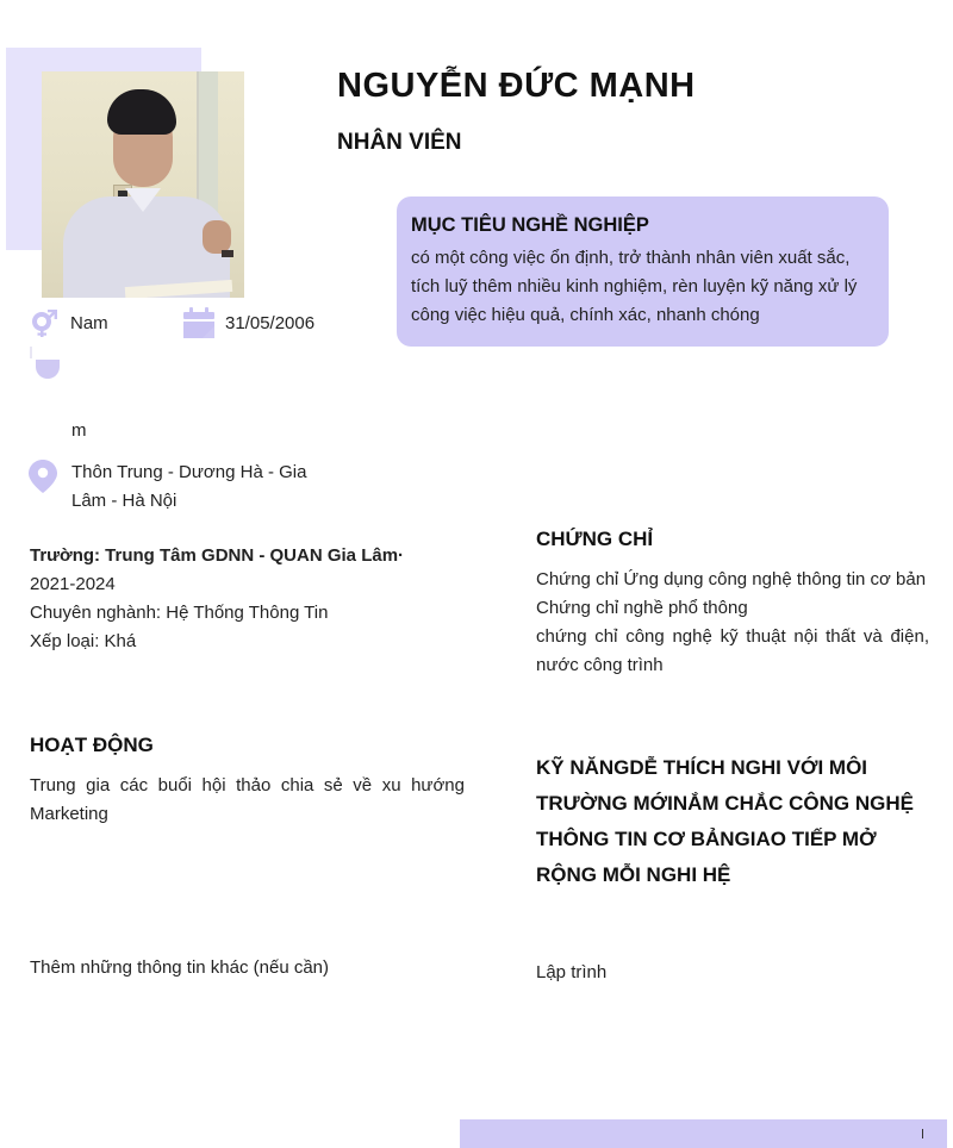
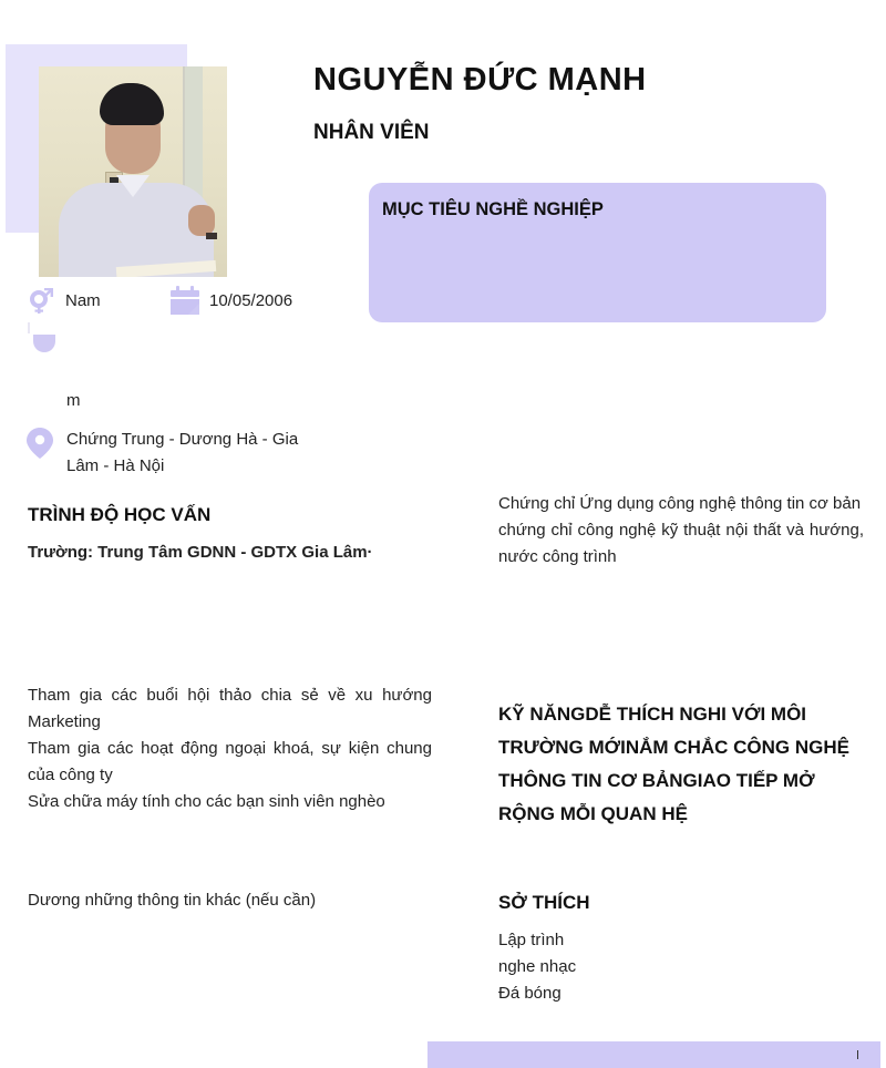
  NGUYỄN ĐỨC MẠNH
  NHÂN VIÊN
  MỤC TIÊU NGHỀ NGHIỆP
- có một công việc ổn định, trở thành nhân viên xuất sắc, tích luỹ thêm nhiều kinh nghiệm, rèn luyện kỹ năng xử lý công việc hiệu quả, chính xác, nhanh chóng
  Nam
- 31/05/2006
+ 10/05/2006
  m
- Thôn Trung - Dương Hà - Gia Lâm - Hà Nội
+ Chứng Trung - Dương Hà - Gia Lâm - Hà Nội
+ TRÌNH ĐỘ HỌC VẤN
- Trường: Trung Tâm GDNN - QUAN Gia Lâm·
+ Trường: Trung Tâm GDNN - GDTX Gia Lâm·
- 2021-2024
- Chuyên nghành: Hệ Thống Thông Tin
- Xếp loại: Khá
- HOẠT ĐỘNG
- Trung gia các buổi hội thảo chia sẻ về xu hướng Marketing
+ Tham gia các buổi hội thảo chia sẻ về xu hướng Marketing
+ Tham gia các hoạt động ngoại khoá, sự kiện chung của công ty
+ Sửa chữa máy tính cho các bạn sinh viên nghèo
- Thêm những thông tin khác (nếu cần)
+ Dương những thông tin khác (nếu cần)
- CHỨNG CHỈ
  Chứng chỉ Ứng dụng công nghệ thông tin cơ bản
- Chứng chỉ nghề phổ thông
- chứng chỉ công nghệ kỹ thuật nội thất và điện, nước công trình
+ chứng chỉ công nghệ kỹ thuật nội thất và hướng, nước công trình
- KỸ NĂNGDỄ THÍCH NGHI VỚI MÔI TRƯỜNG MỚINẮM CHẮC CÔNG NGHỆ THÔNG TIN CƠ BẢNGIAO TIẾP MỞ RỘNG MỖI NGHI HỆ
+ KỸ NĂNGDỄ THÍCH NGHI VỚI MÔI TRƯỜNG MỚINẮM CHẮC CÔNG NGHỆ THÔNG TIN CƠ BẢNGIAO TIẾP MỞ RỘNG MỖI QUAN HỆ
+ SỞ THÍCH
  Lập trình
+ nghe nhạc
+ Đá bóng
